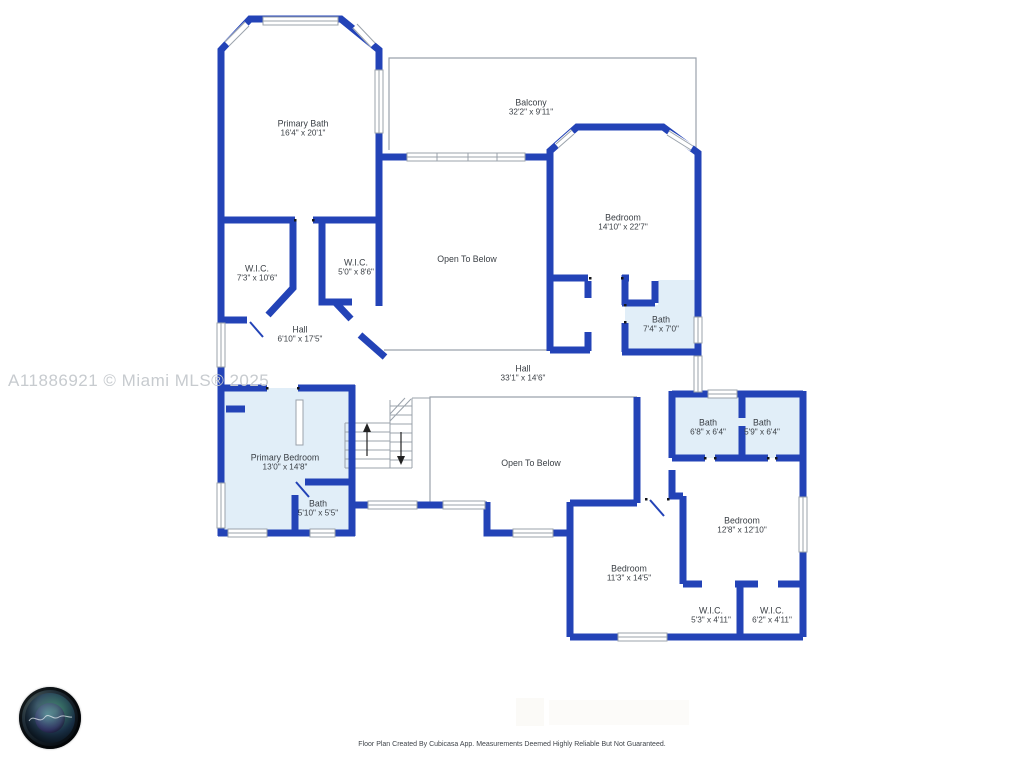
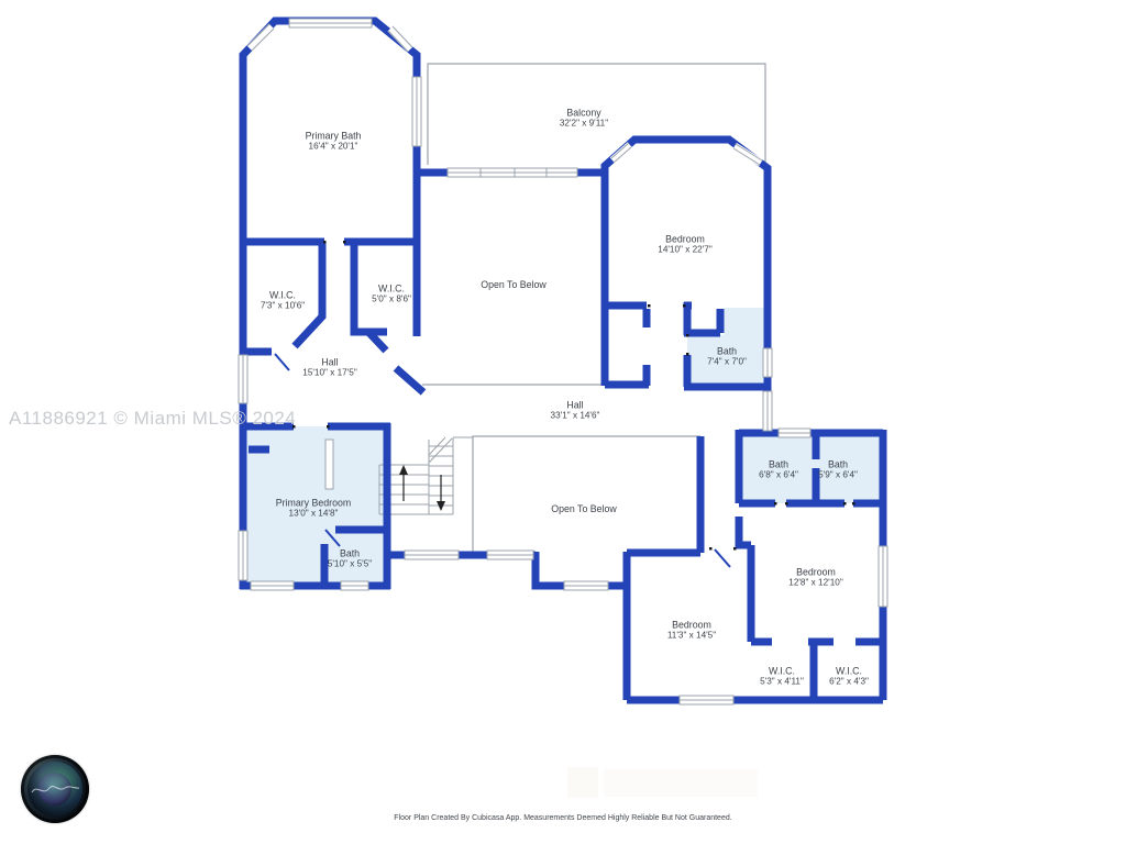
  Primary Bath
  16'4" x 20'1"
  Balcony
  32'2" x 9'11"
  Bedroom
  14'10" x 22'7"
  Open To Below
  W.I.C.
  7'3" x 10'6"
  W.I.C.
  5'0" x 8'6"
  Hall
- 6'10" x 17'5"
+ 15'10" x 17'5"
  Bath
  7'4" x 7'0"
  Hall
  33'1" x 14'6"
  Open To Below
  Primary Bedroom
  13'0" x 14'8"
  Bath
  5'10" x 5'5"
  Bath
  6'8" x 6'4"
  Bath
  5'9" x 6'4"
  Bedroom
  12'8" x 12'10"
  Bedroom
  11'3" x 14'5"
  W.I.C.
  5'3" x 4'11"
  W.I.C.
- 6'2" x 4'11"
+ 6'2" x 4'3"
- A11886921 © Miami MLS® 2025
+ A11886921 © Miami MLS® 2024
